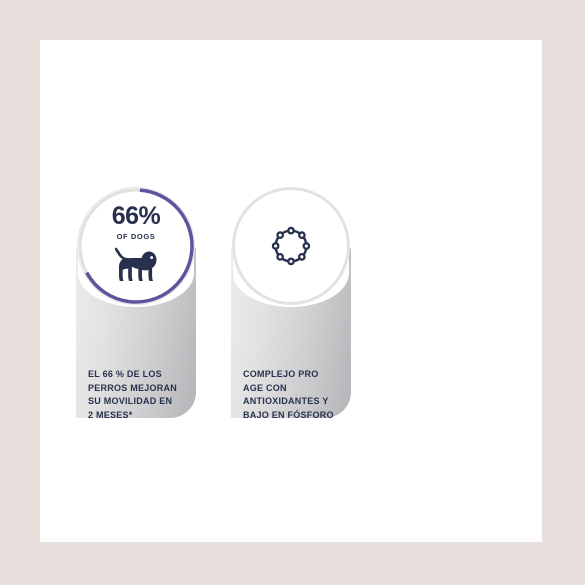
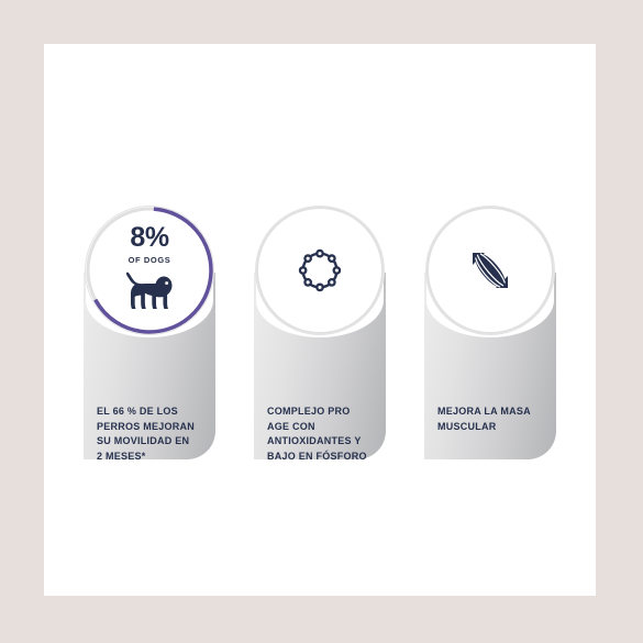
- 66%
+ 8%
  OF DOGS
  EL 66 % DE LOS
  PERROS MEJORAN
  SU MOVILIDAD EN
  2 MESES*
  COMPLEJO PRO
  AGE CON
  ANTIOXIDANTES Y
  BAJO EN FÓSFORO
+ MEJORA LA MASA
+ MUSCULAR
